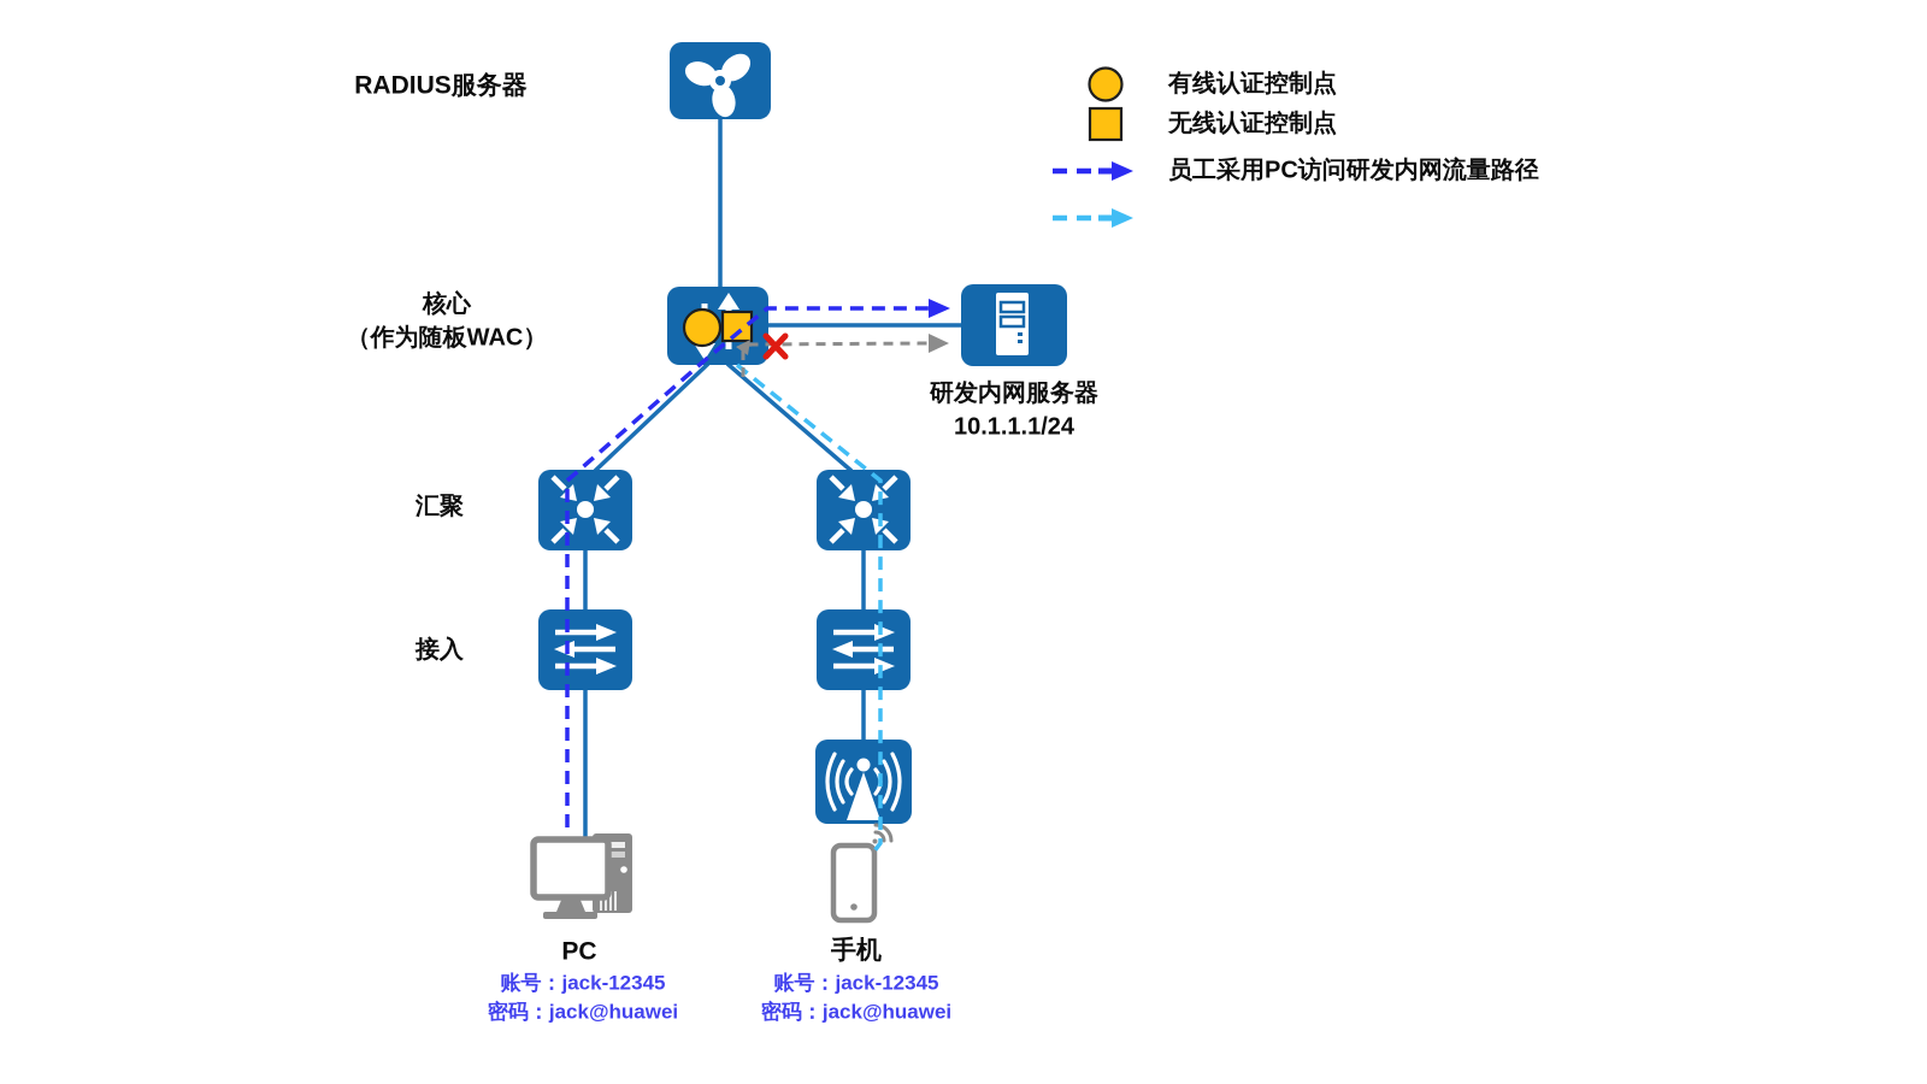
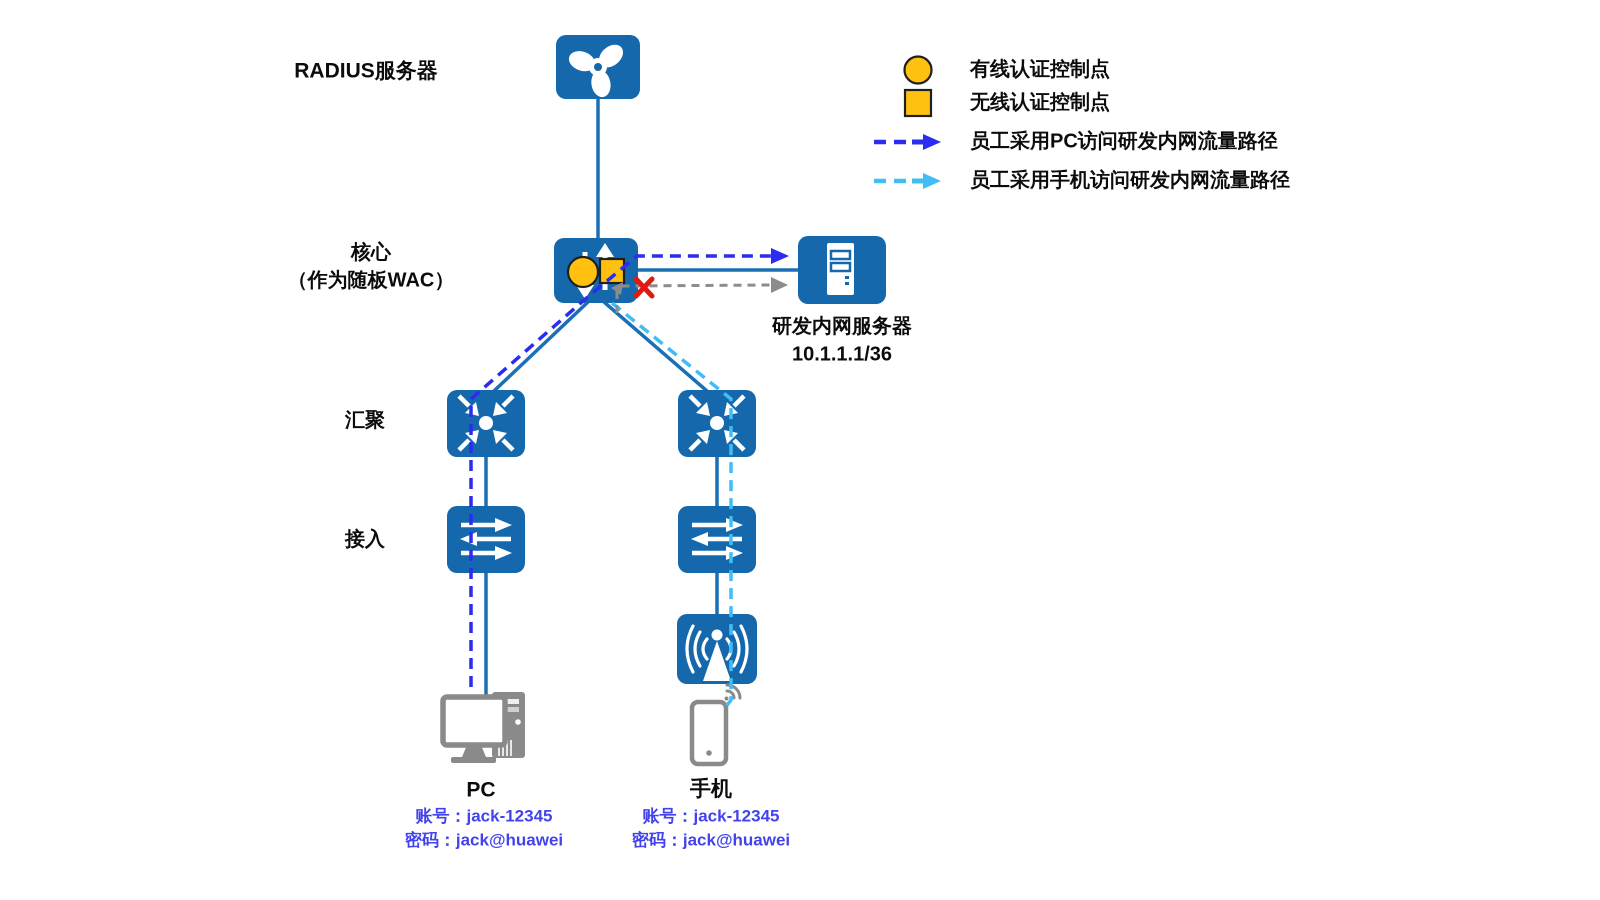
  RADIUS服务器
  核心
  （作为随板WAC）
  汇聚
  接入
  研发内网服务器
- 10.1.1.1/24
+ 10.1.1.1/36
  PC
  账号：jack-12345
  密码：jack@huawei
  手机
  账号：jack-12345
  密码：jack@huawei
  有线认证控制点
  无线认证控制点
  员工采用PC访问研发内网流量路径
+ 员工采用手机访问研发内网流量路径
